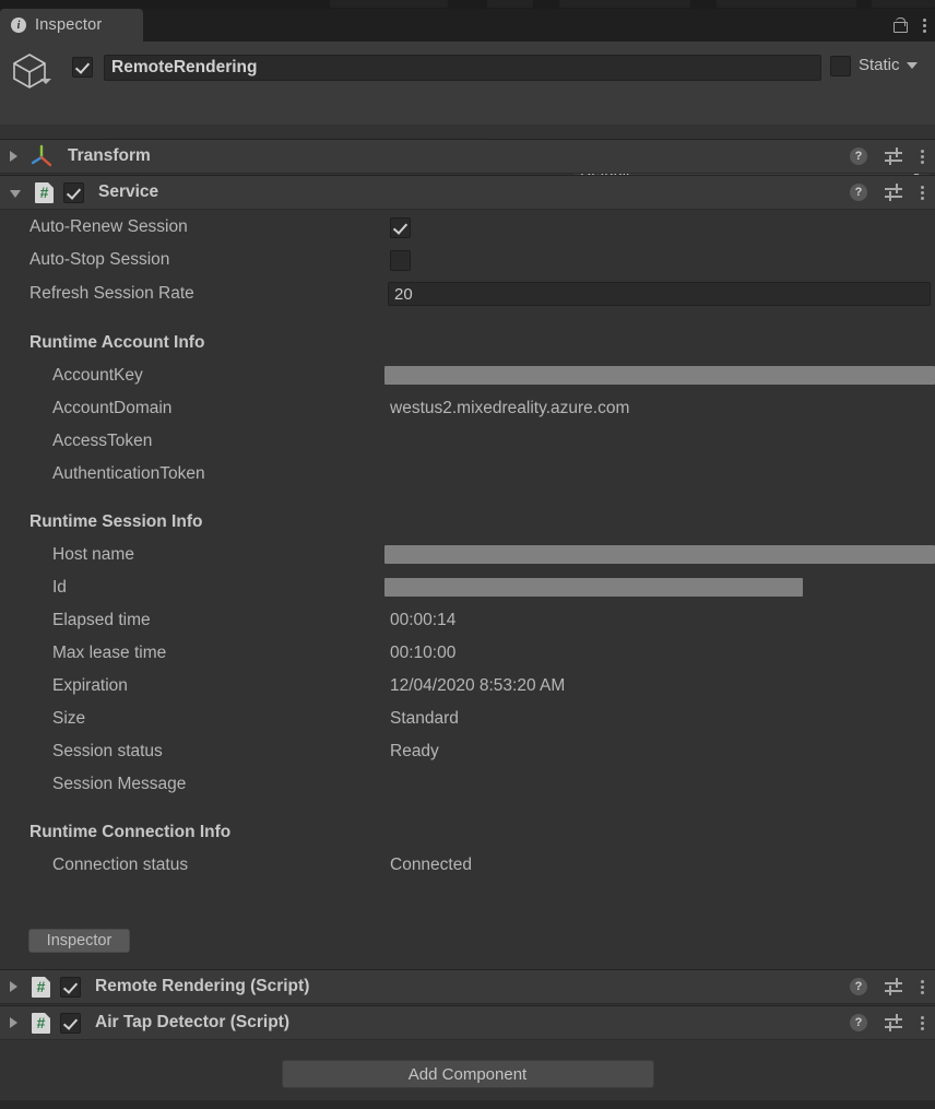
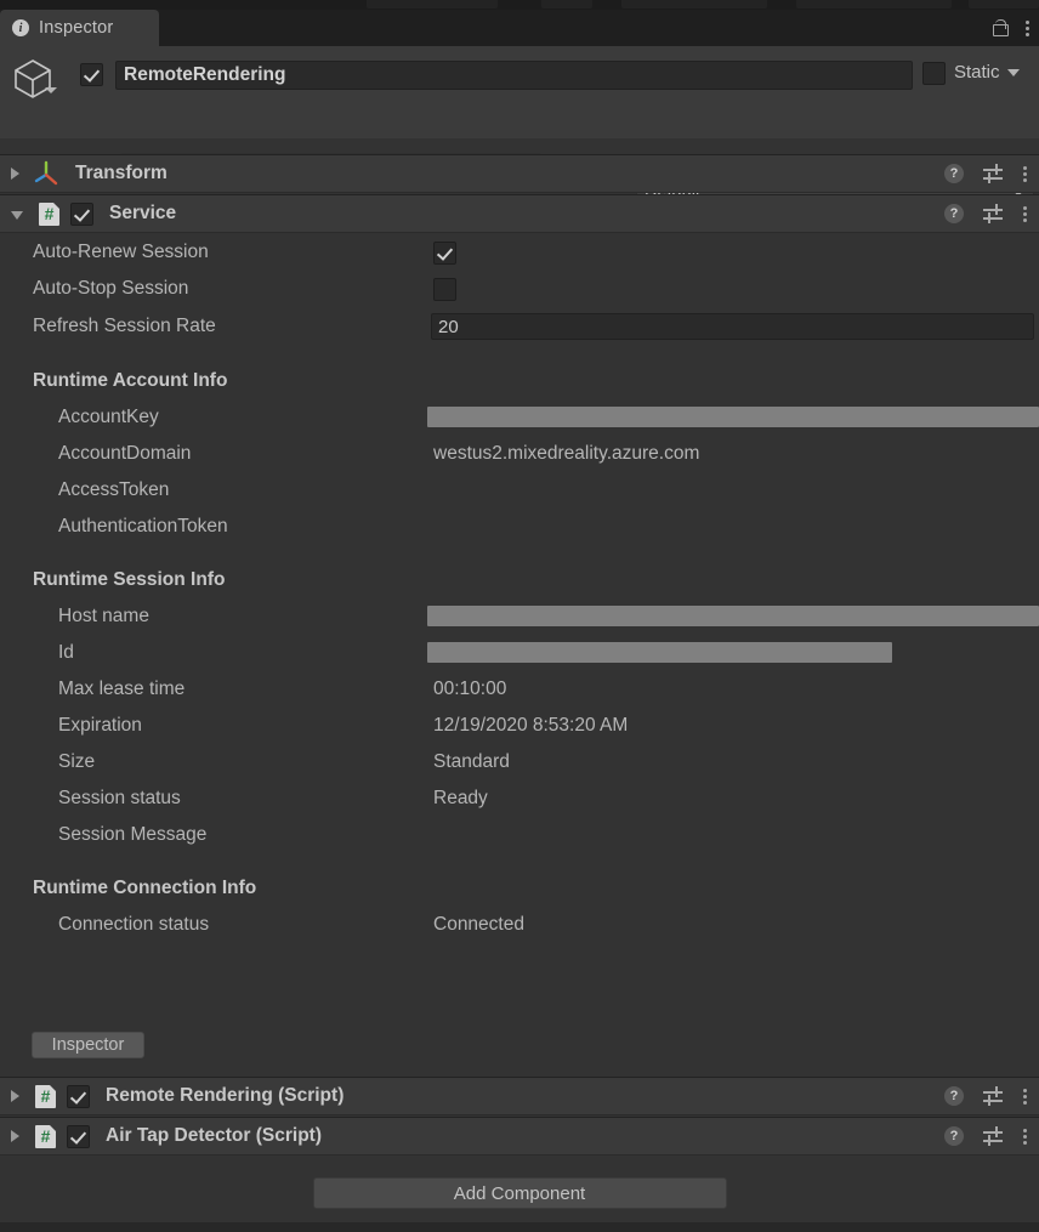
  i
  Inspector
  RemoteRendering
  Static
  Transform
  ?
  #
  Service
  ?
  Auto-Renew Session
  Auto-Stop Session
  Refresh Session Rate
  20
  Runtime Account Info
  AccountKey
  AccountDomain
  westus2.mixedreality.azure.com
  AccessToken
  AuthenticationToken
  Runtime Session Info
  Host name
  Id
- Elapsed time
- 00:00:14
  Max lease time
  00:10:00
  Expiration
- 12/04/2020 8:53:20 AM
+ 12/19/2020 8:53:20 AM
  Size
  Standard
  Session status
  Ready
  Session Message
  Runtime Connection Info
  Connection status
  Connected
  Inspector
  #
  Remote Rendering (Script)
  ?
  #
  Air Tap Detector (Script)
  ?
  Add Component
